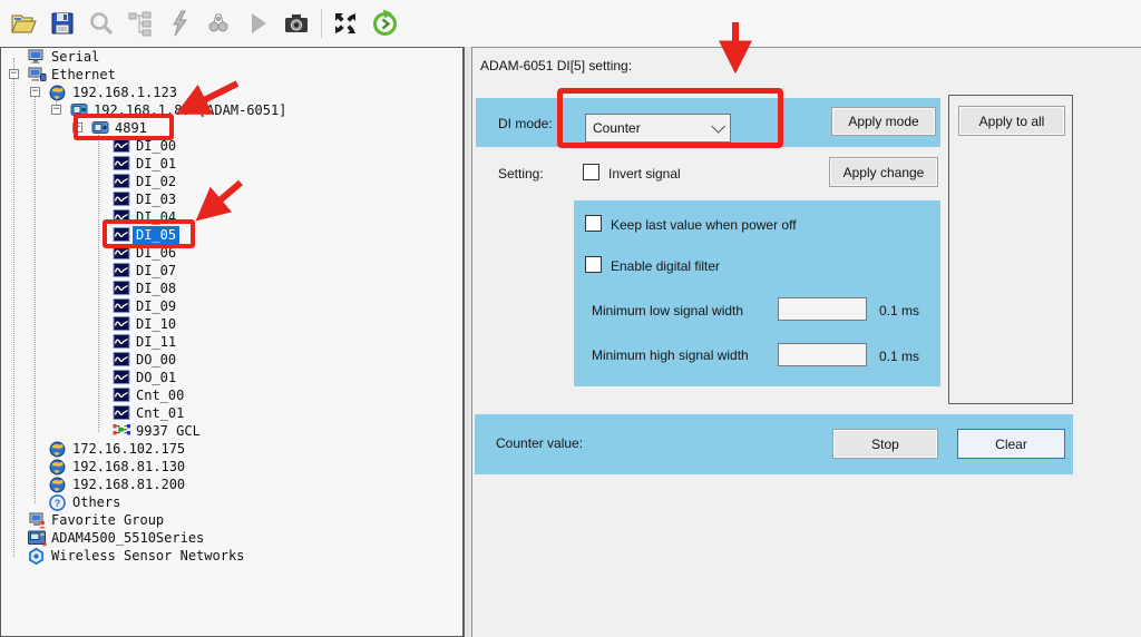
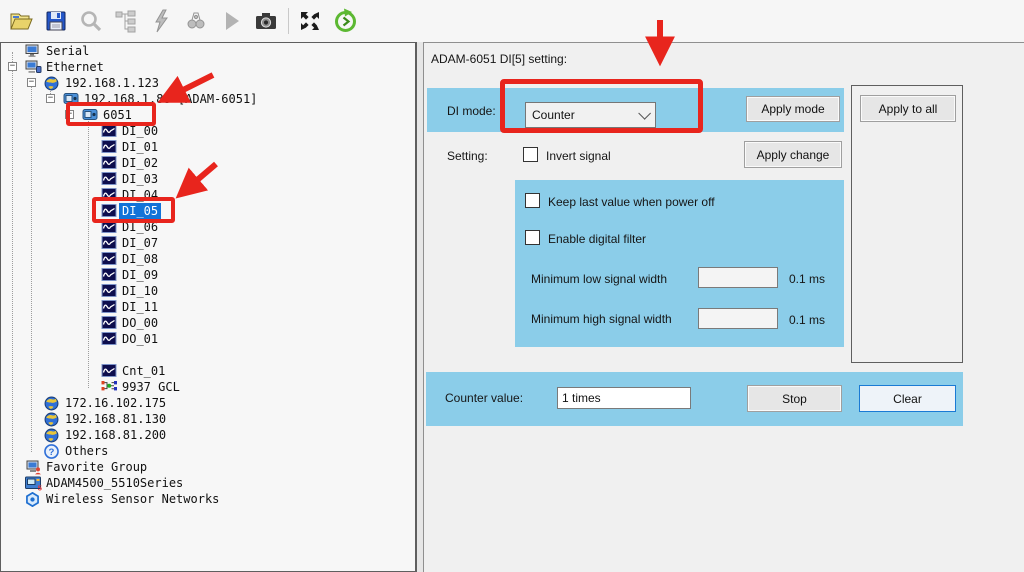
  Serial
  −
  Ethernet
  −
  192.168.1.123
  −
  192.168.1.8-[ADAM-6051]
  −
- 4891
+ 6051
  DI_00
  DI_01
  DI_02
  DI_03
  DI_04
  DI_05
  DI_06
  DI_07
  DI_08
  DI_09
  DI_10
  DI_11
  DO_00
  DO_01
- Cnt_00
  Cnt_01
  9937 GCL
  172.16.102.175
  192.168.81.130
  192.168.81.200
  ?
  Others
  Favorite Group
  5
  ADAM4500_5510Series
  Wireless Sensor Networks
  ADAM-6051 DI[5] setting:
  DI mode:
  Counter
  Apply mode
  Apply to all
  Setting:
  Invert signal
  Apply change
  Keep last value when power off
  Enable digital filter
  Minimum low signal width
  0.1 ms
  Minimum high signal width
  0.1 ms
  Counter value:
+ 1 times
  Stop
  Clear
